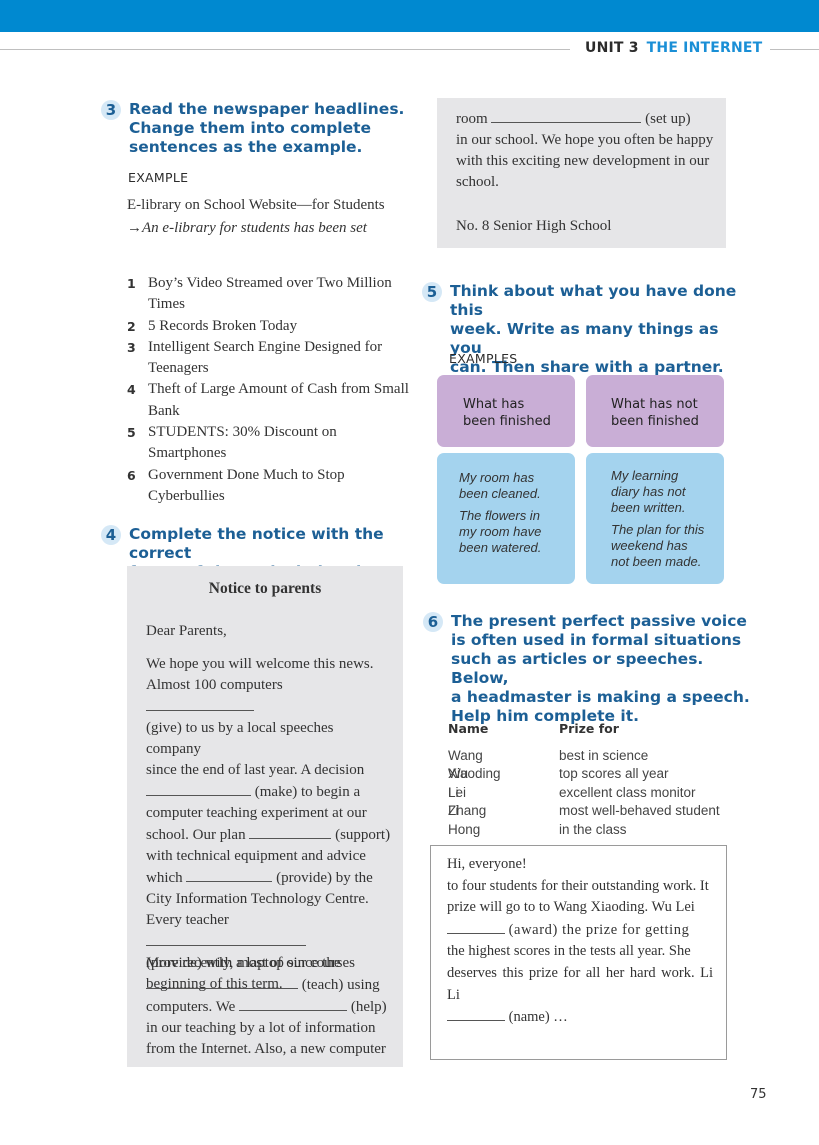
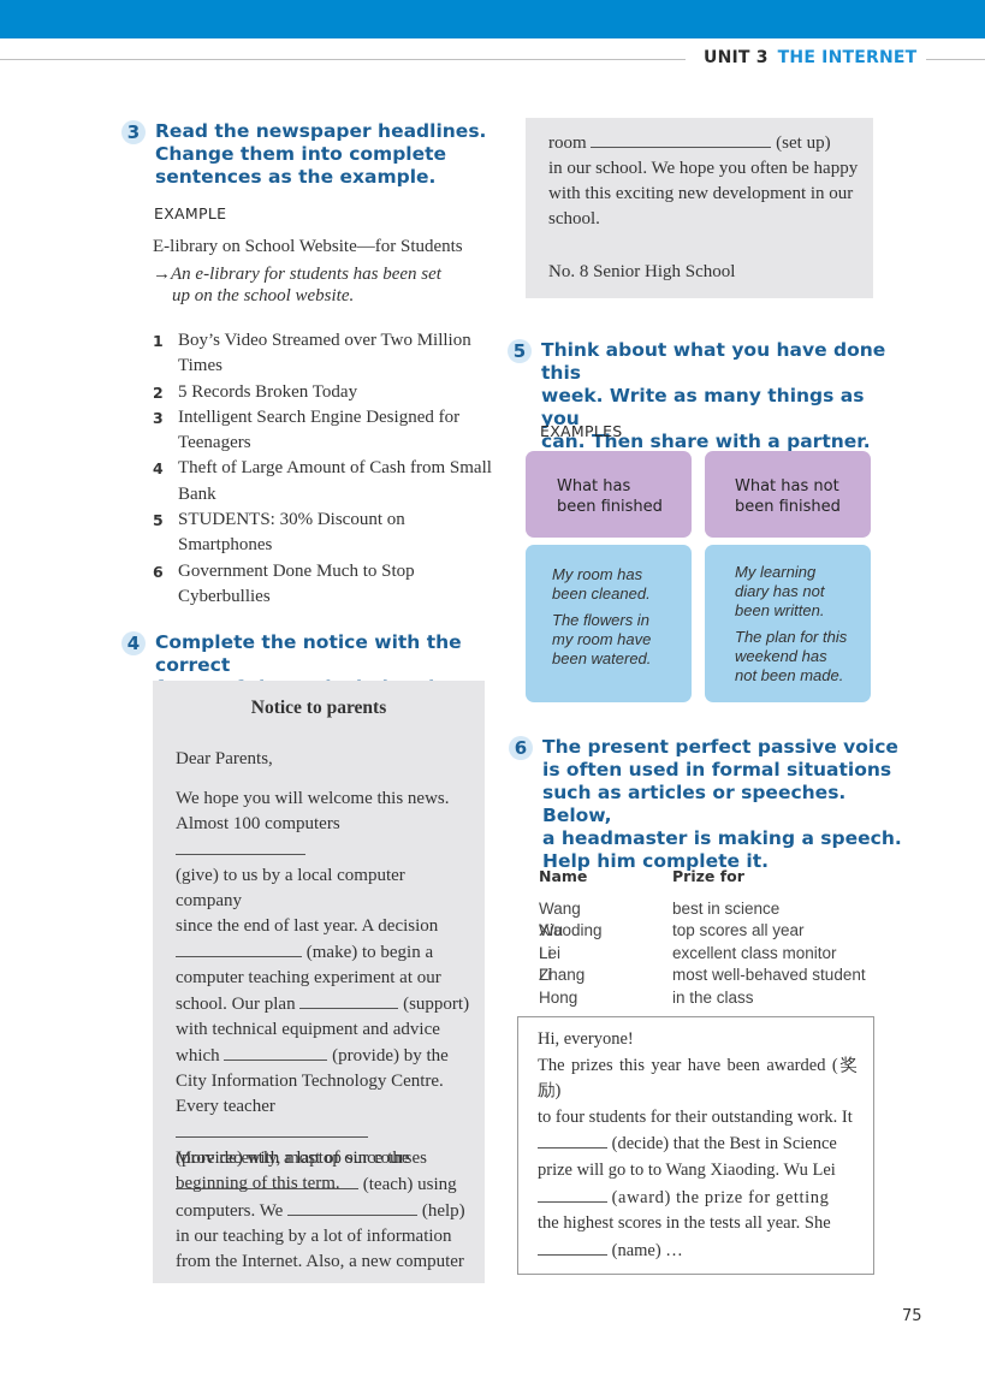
  UNIT 3 THE INTERNET
  3
  Read the newspaper headlines.
  Change them into complete
  sentences as the example.
  EXAMPLE
  E-library on School Website—for Students
  →An e-library for students has been set
+ up on the school website.
  1
  Boy’s Video Streamed over Two Million
  Times
  2
  5 Records Broken Today
  3
  Intelligent Search Engine Designed for
  Teenagers
  4
  Theft of Large Amount of Cash from Small
  Bank
  5
  STUDENTS: 30% Discount on
  Smartphones
  6
  Government Done Much to Stop
  Cyberbullies
  4
  Complete the notice with the correct
  Notice to parents
  Dear Parents,
  We hope you will welcome this news.
  Almost 100 computers
- (give) to us by a local speeches company
+ (give) to us by a local computer company
  since the end of last year. A decision
  (make) to begin a
  computer teaching experiment at our
  school. Our plan (support)
  with technical equipment and advice
  which (provide) by the
  City Information Technology Centre.
  Every teacher
  (provide) with a laptop since the
  beginning of this term.
  More recently, most of our courses
  (teach) using
  computers. We (help)
  in our teaching by a lot of information
  from the Internet. Also, a new computer
  room (set up)
  in our school. We hope you often be happy
  with this exciting new development in our
  school.
  No. 8 Senior High School
  5
  Think about what you have done this
  week. Write as many things as you
  can. Then share with a partner.
  EXAMPLES
  What has
  been finished
  What has not
  been finished
  My room has
  been cleaned.
  The flowers in
  my room have
  been watered.
  My learning
  diary has not
  been written.
  The plan for this
  weekend has
  not been made.
  6
  The present perfect passive voice
  is often used in formal situations
  such as articles or speeches. Below,
  a headmaster is making a speech.
  Help him complete it.
  Name
  Prize for
  Wang Xiaoding
  best in science
  Wu Lei
  top scores all year
  Li Li
  excellent class monitor
  Zhang Hong
  most well-behaved student
  in the class
  Hi, everyone!
+ The prizes this year have been awarded (奖励)
  to four students for their outstanding work. It
+ (decide) that the Best in Science
  prize will go to to Wang Xiaoding. Wu Lei
  (award) the prize for getting
  the highest scores in the tests all year. She
- deserves this prize for all her hard work. Li Li
  (name) …
  75
